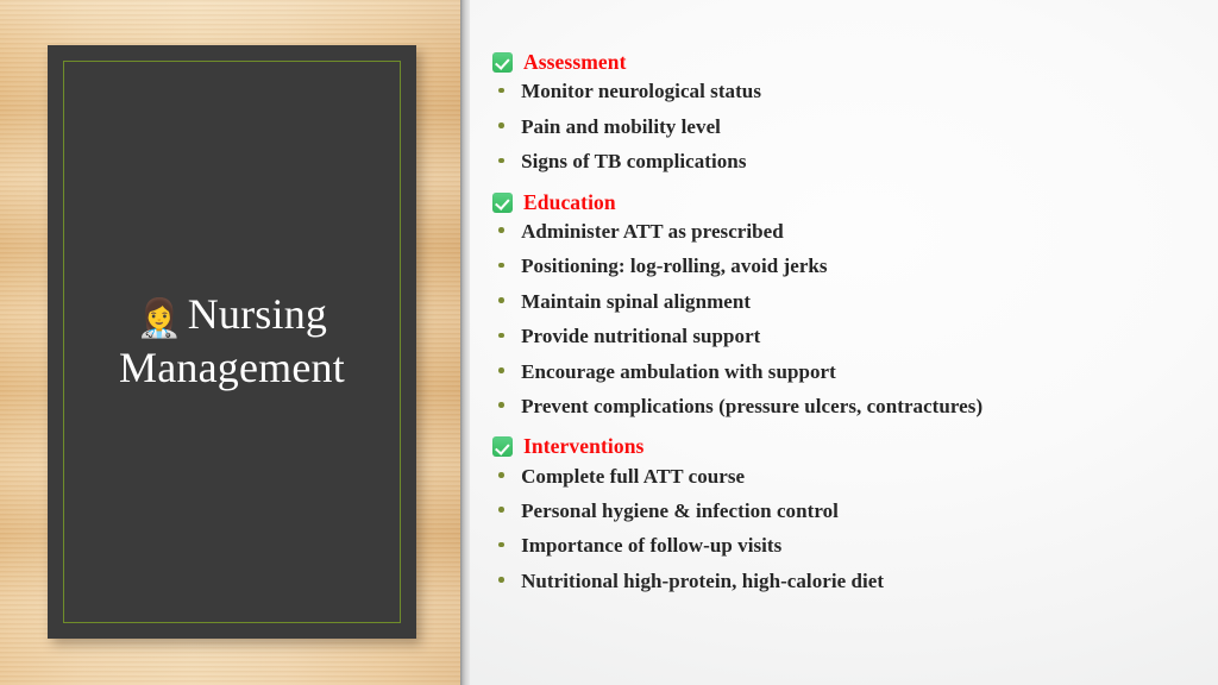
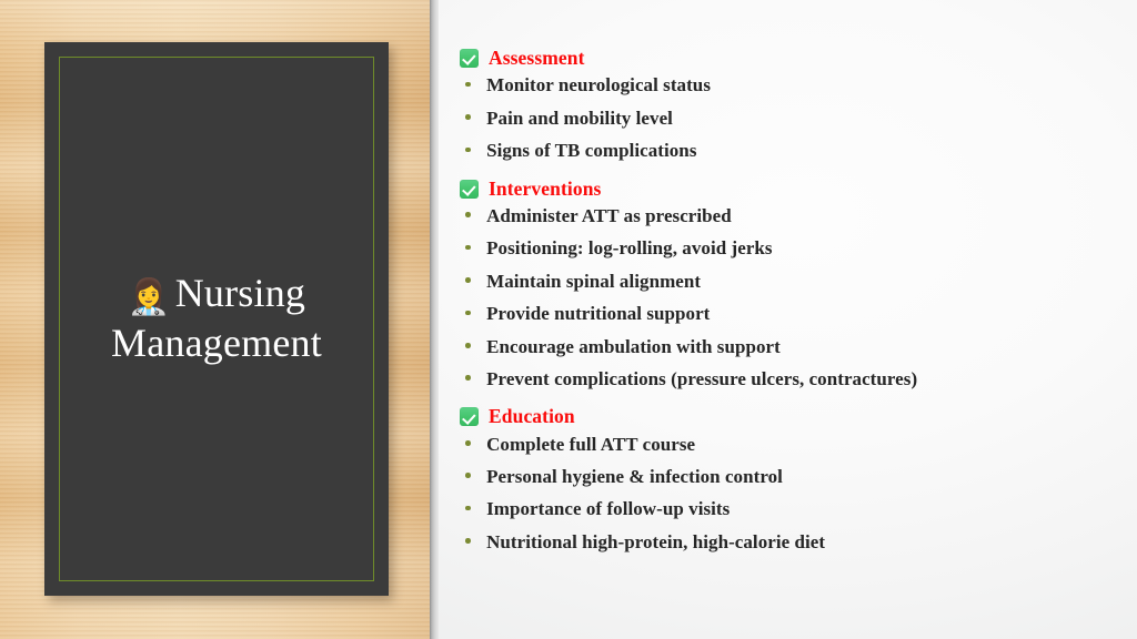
  👩‍⚕️Nursing
  Management
  Assessment
  Monitor neurological status
  Pain and mobility level
  Signs of TB complications
- Education
+ Interventions
  Administer ATT as prescribed
  Positioning: log-rolling, avoid jerks
  Maintain spinal alignment
  Provide nutritional support
  Encourage ambulation with support
  Prevent complications (pressure ulcers, contractures)
- Interventions
+ Education
  Complete full ATT course
  Personal hygiene & infection control
  Importance of follow-up visits
  Nutritional high-protein, high-calorie diet
